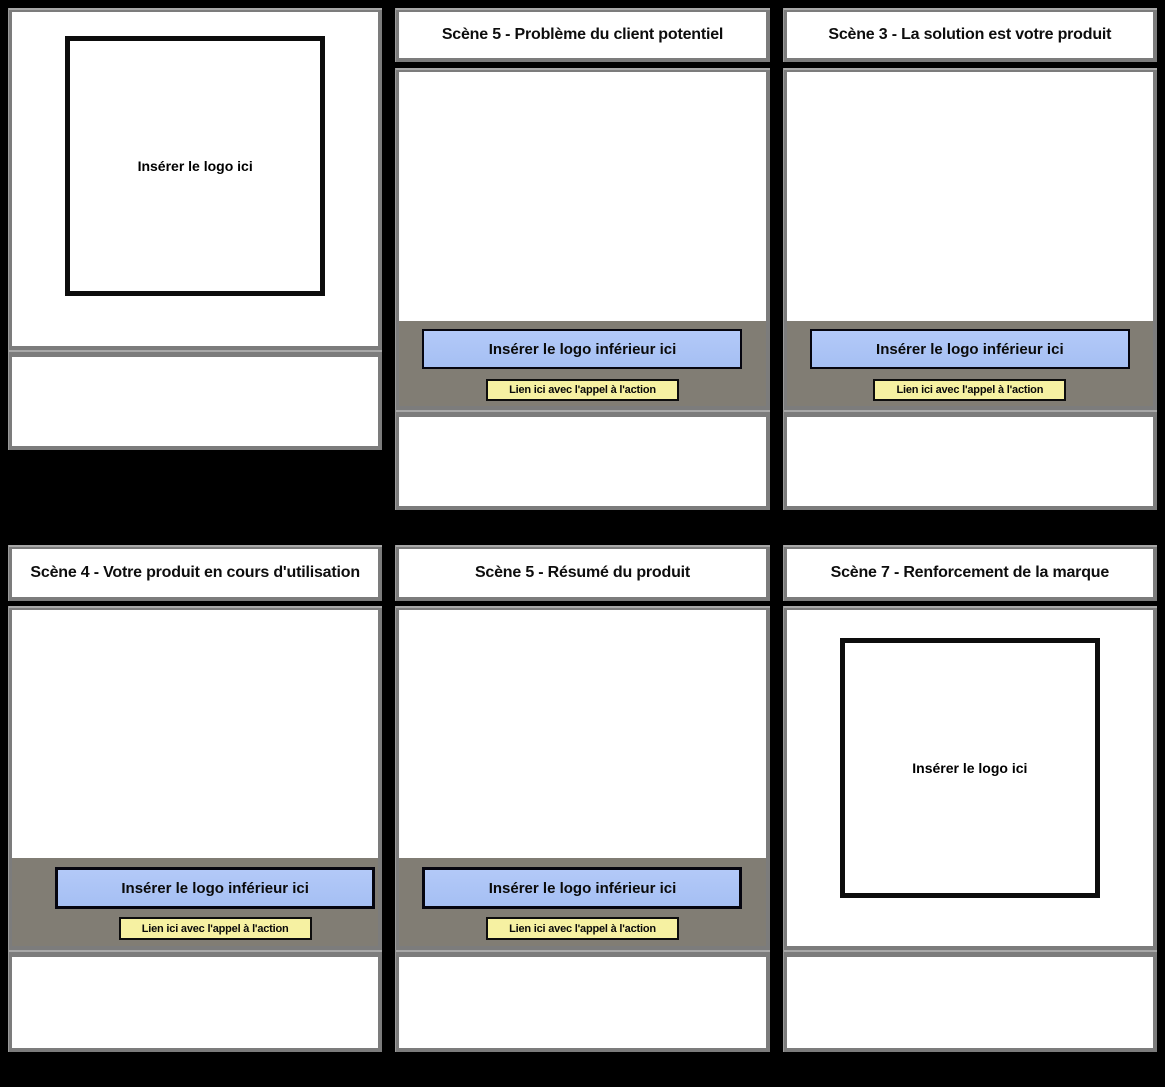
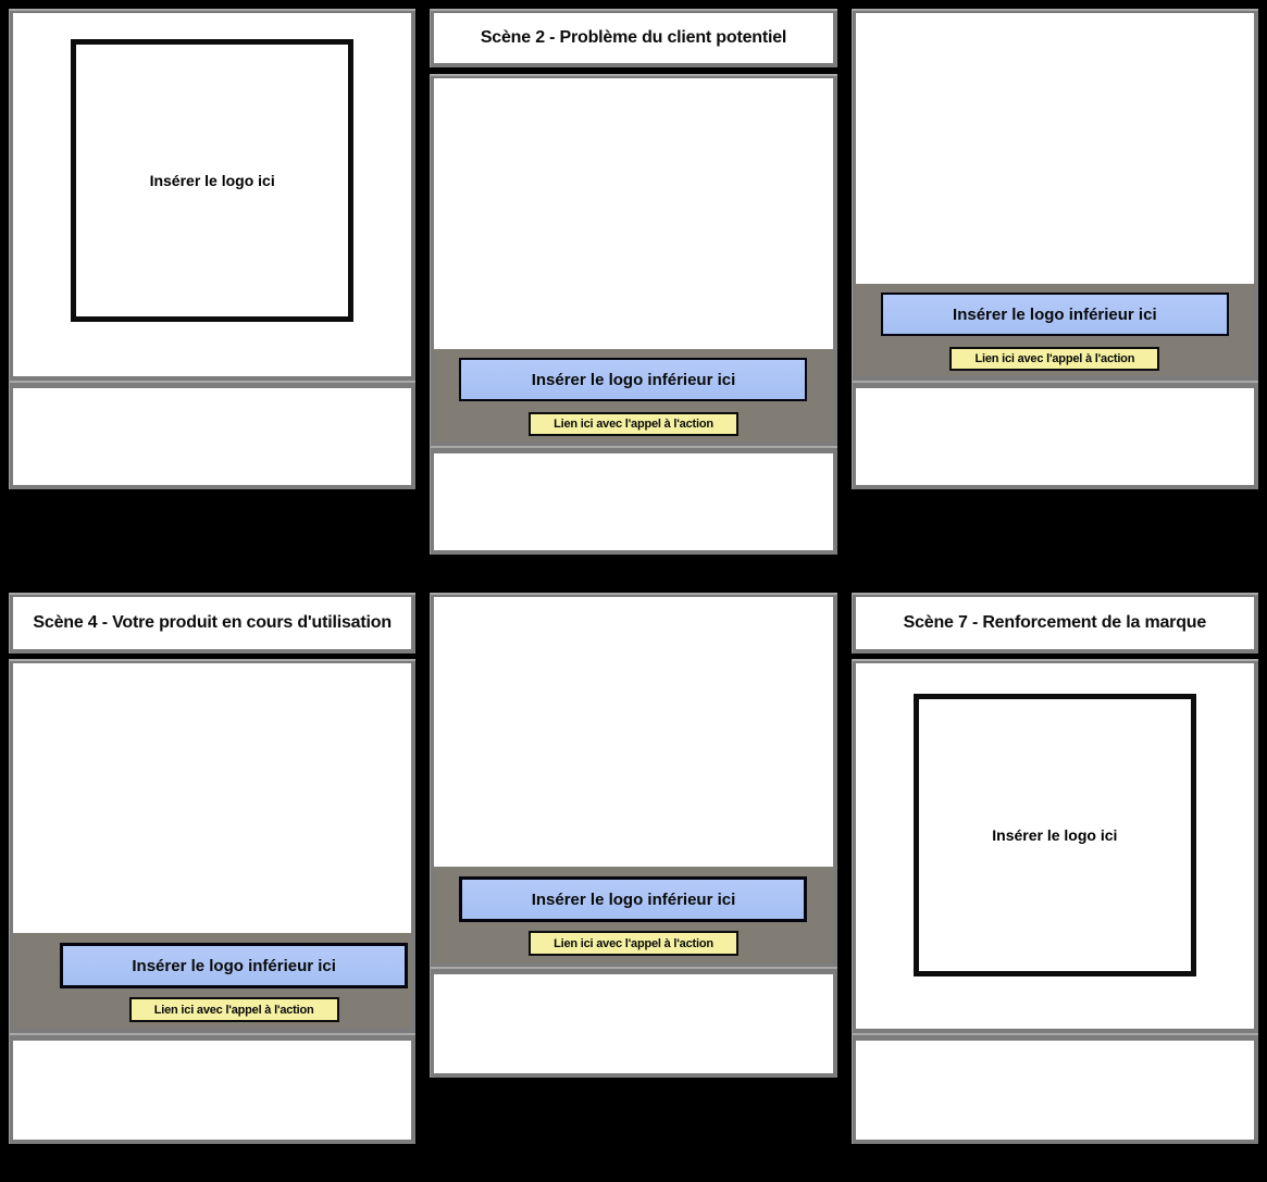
  Insérer le logo ici
- Scène 5 - Problème du client potentiel
+ Scène 2 - Problème du client potentiel
  Insérer le logo inférieur ici
  Lien ici avec l'appel à l'action
- Scène 3 - La solution est votre produit
  Insérer le logo inférieur ici
  Lien ici avec l'appel à l'action
  Scène 4 - Votre produit en cours d'utilisation
  Insérer le logo inférieur ici
  Lien ici avec l'appel à l'action
- Scène 5 - Résumé du produit
  Insérer le logo inférieur ici
  Lien ici avec l'appel à l'action
  Scène 7 - Renforcement de la marque
  Insérer le logo ici
